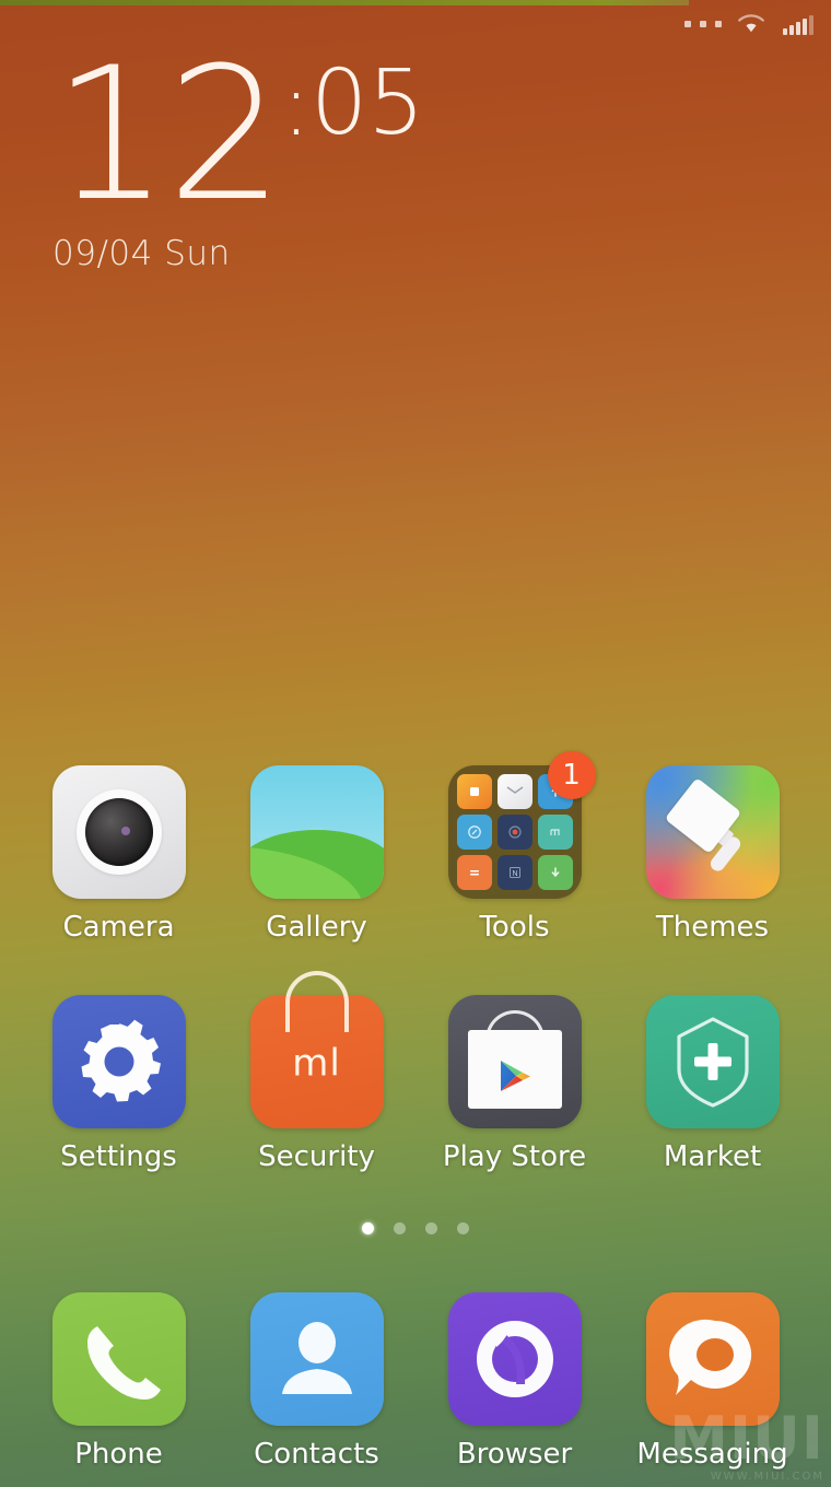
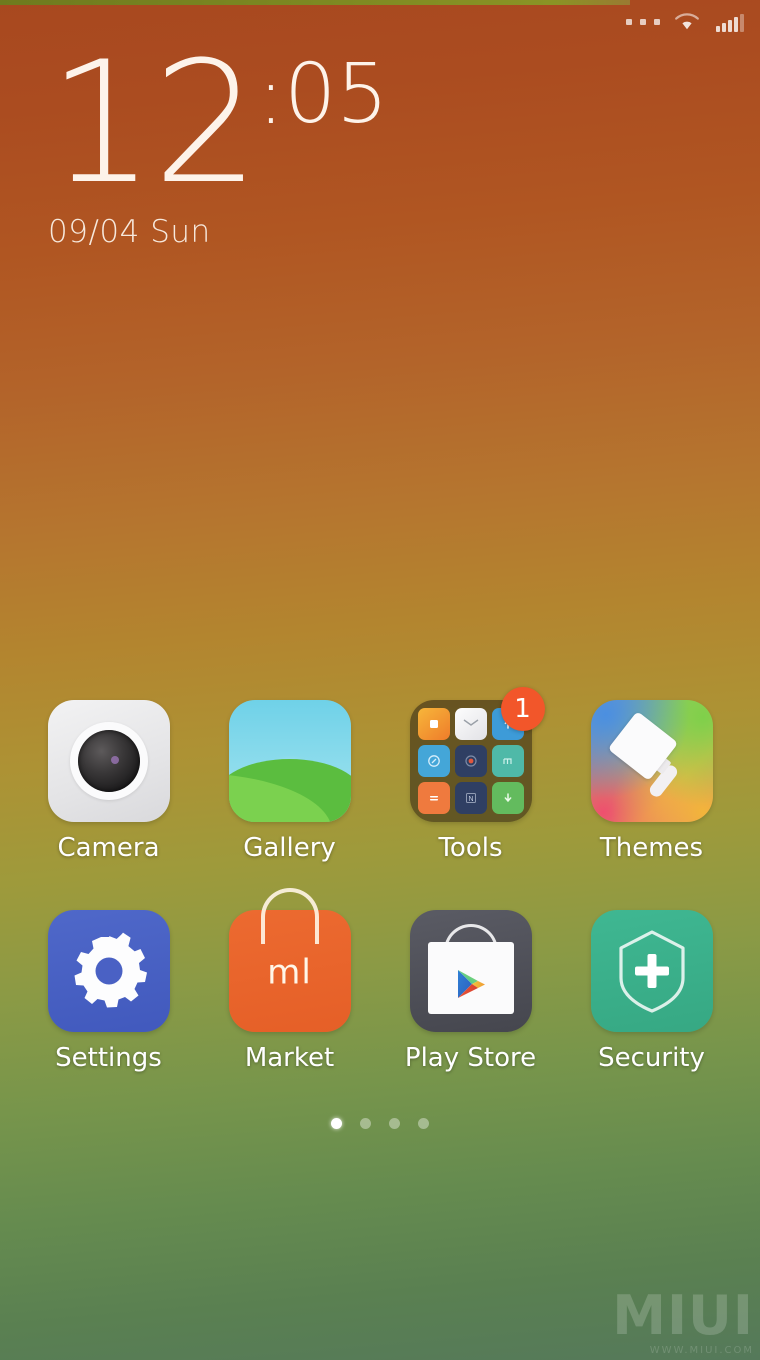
  12
  :
  05
  09/04 Sun
  Camera
  Gallery
  1
  Tools
  Themes
  Settings
  ml
- Security
+ Market
  Play Store
- Market
+ Security
- Phone
- Contacts
- Browser
- Messaging
  MIUI
  WWW.MIUI.COM
